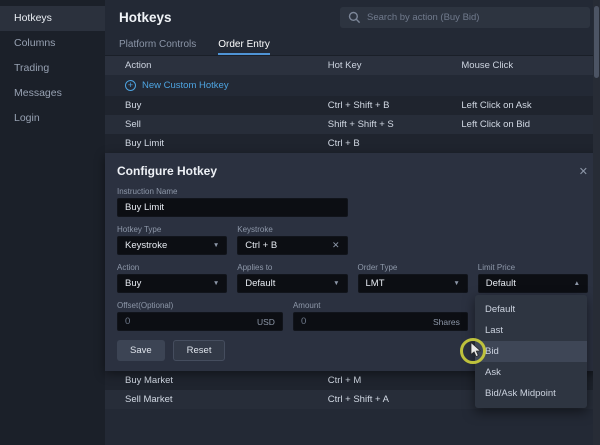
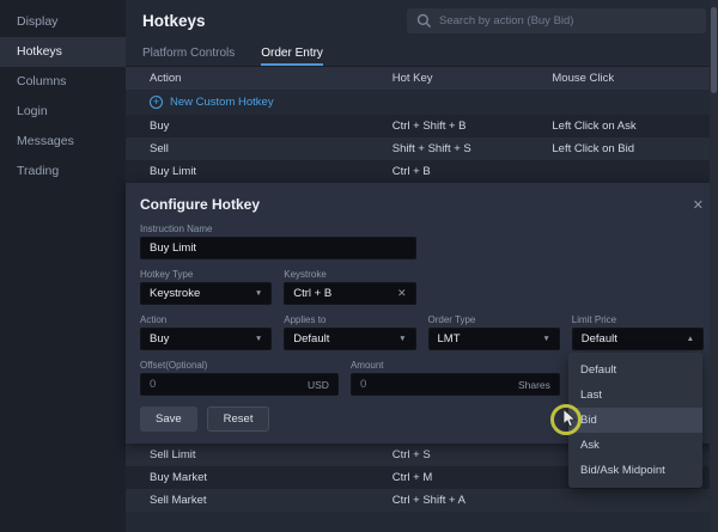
+ Display
  Hotkeys
  Columns
- Trading
+ Login
  Messages
- Login
+ Trading
  Hotkeys
  Search by action (Buy Bid)
  Platform Controls
  Order Entry
  Action
  Hot Key
  Mouse Click
  +
  New Custom Hotkey
  Buy
  Ctrl + Shift + B
  Left Click on Ask
  Sell
  Shift + Shift + S
  Left Click on Bid
  Buy Limit
  Ctrl + B
  Configure Hotkey
  ✕
  Instruction Name
  Buy Limit
  Hotkey Type
  Keystroke
  Keystroke
  Ctrl + B
  ✕
  Action
  Buy
  Applies to
  Default
  Order Type
  LMT
  Limit Price
  Default
  Offset(Optional)
  0
  USD
  Amount
  0
  Shares
  Save
  Reset
+ Sell Limit
+ Ctrl + S
  Buy Market
  Ctrl + M
  Sell Market
  Ctrl + Shift + A
  Default
  Last
  Bid
  Ask
  Bid/Ask Midpoint
